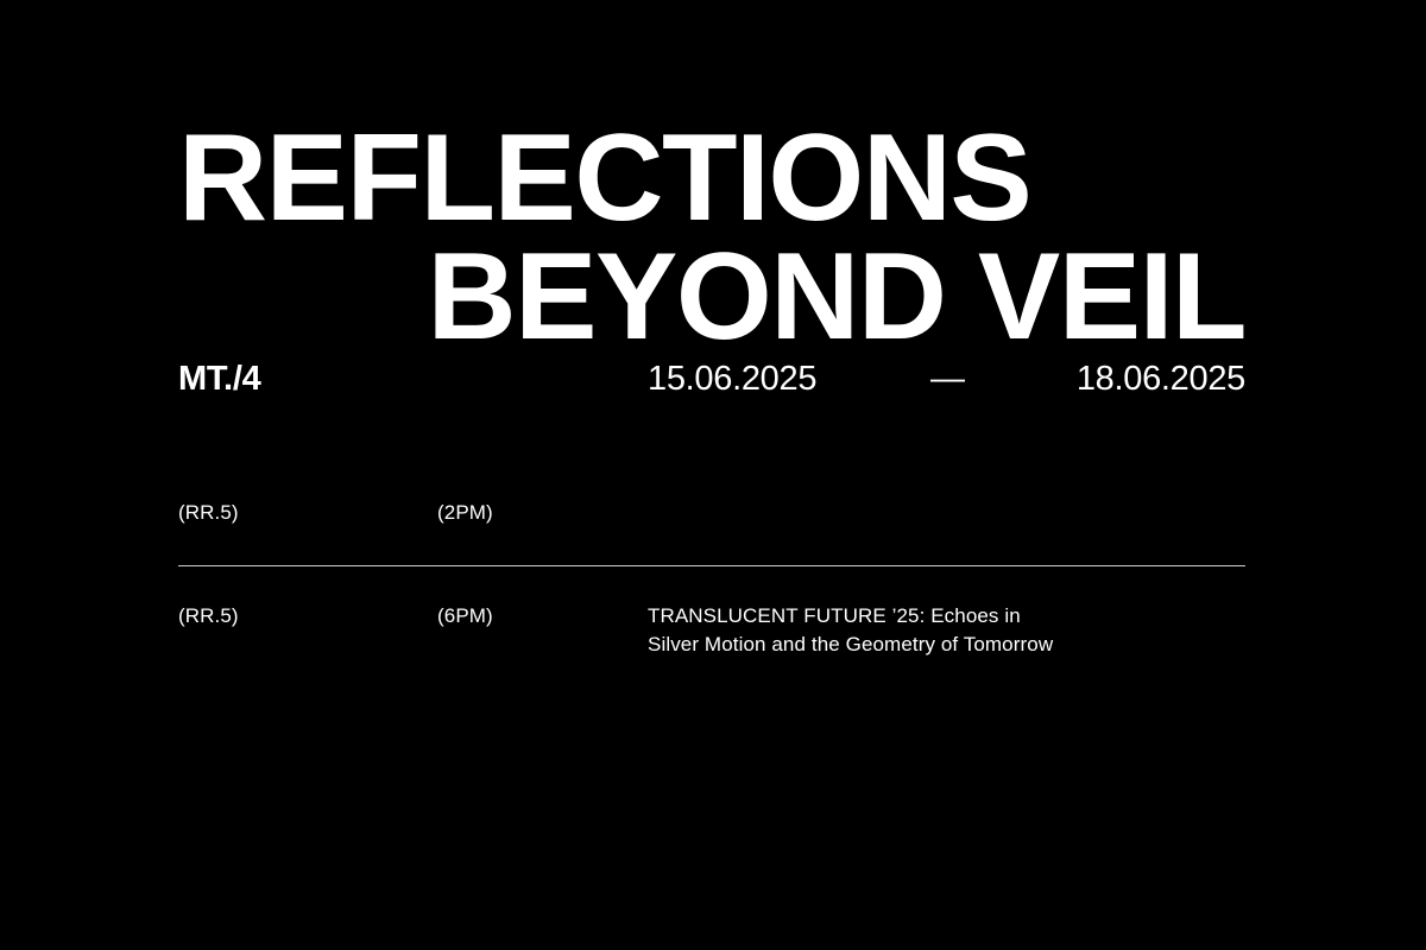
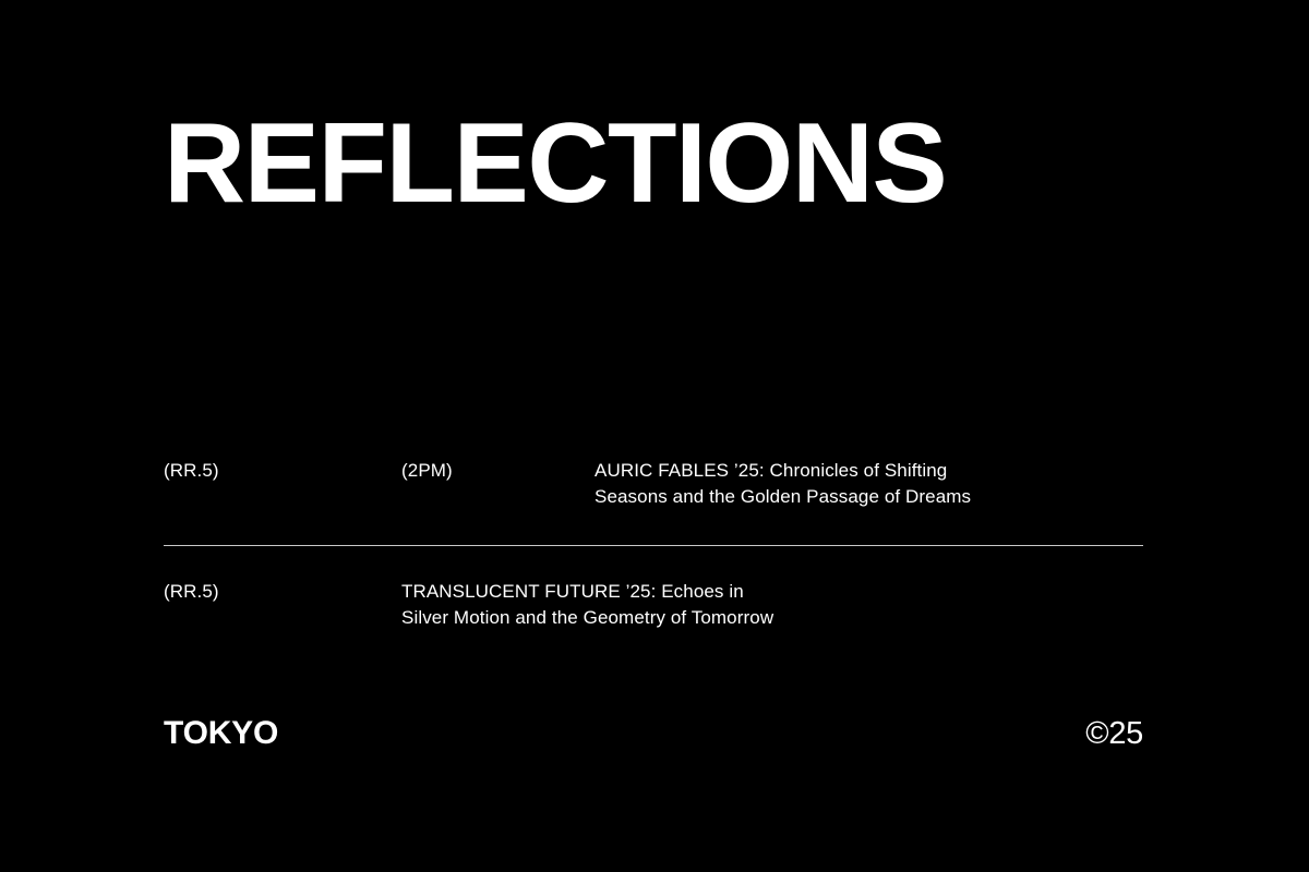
  REFLECTIONS
- BEYOND VEIL
- MT./4
- 15.06.2025
- —
- 18.06.2025
  (RR.5)
  (2PM)
+ AURIC FABLES ’25: Chronicles of Shifting Seasons and the Golden Passage of Dreams
  (RR.5)
- (6PM)
  TRANSLUCENT FUTURE ’25: Echoes in Silver Motion and the Geometry of Tomorrow
+ TOKYO
+ ©25
